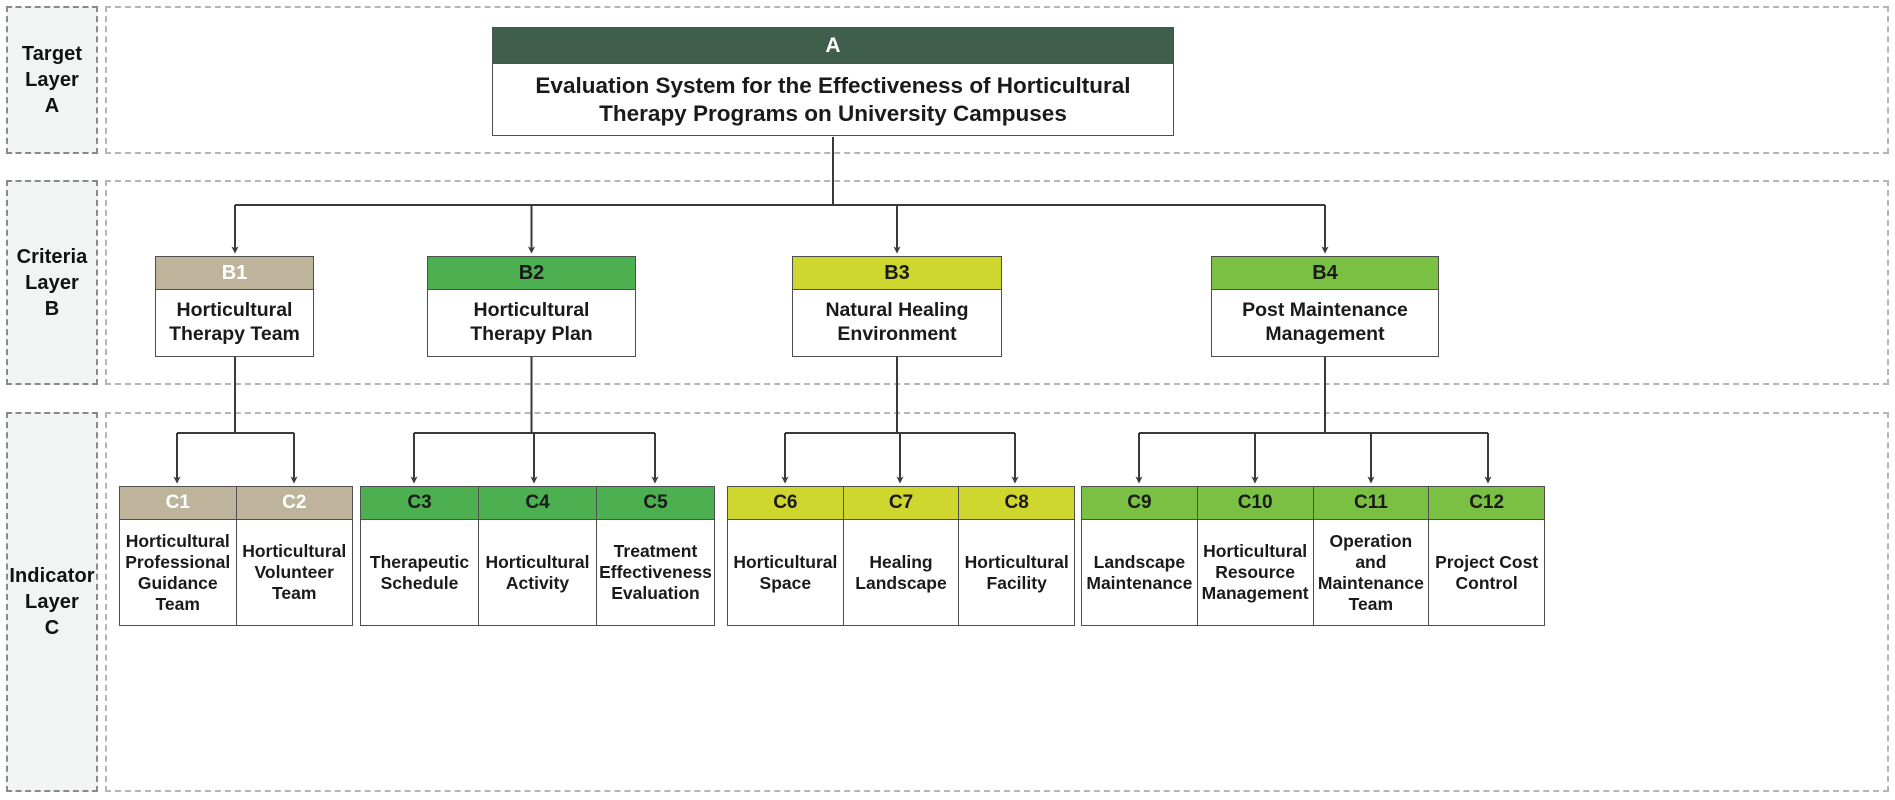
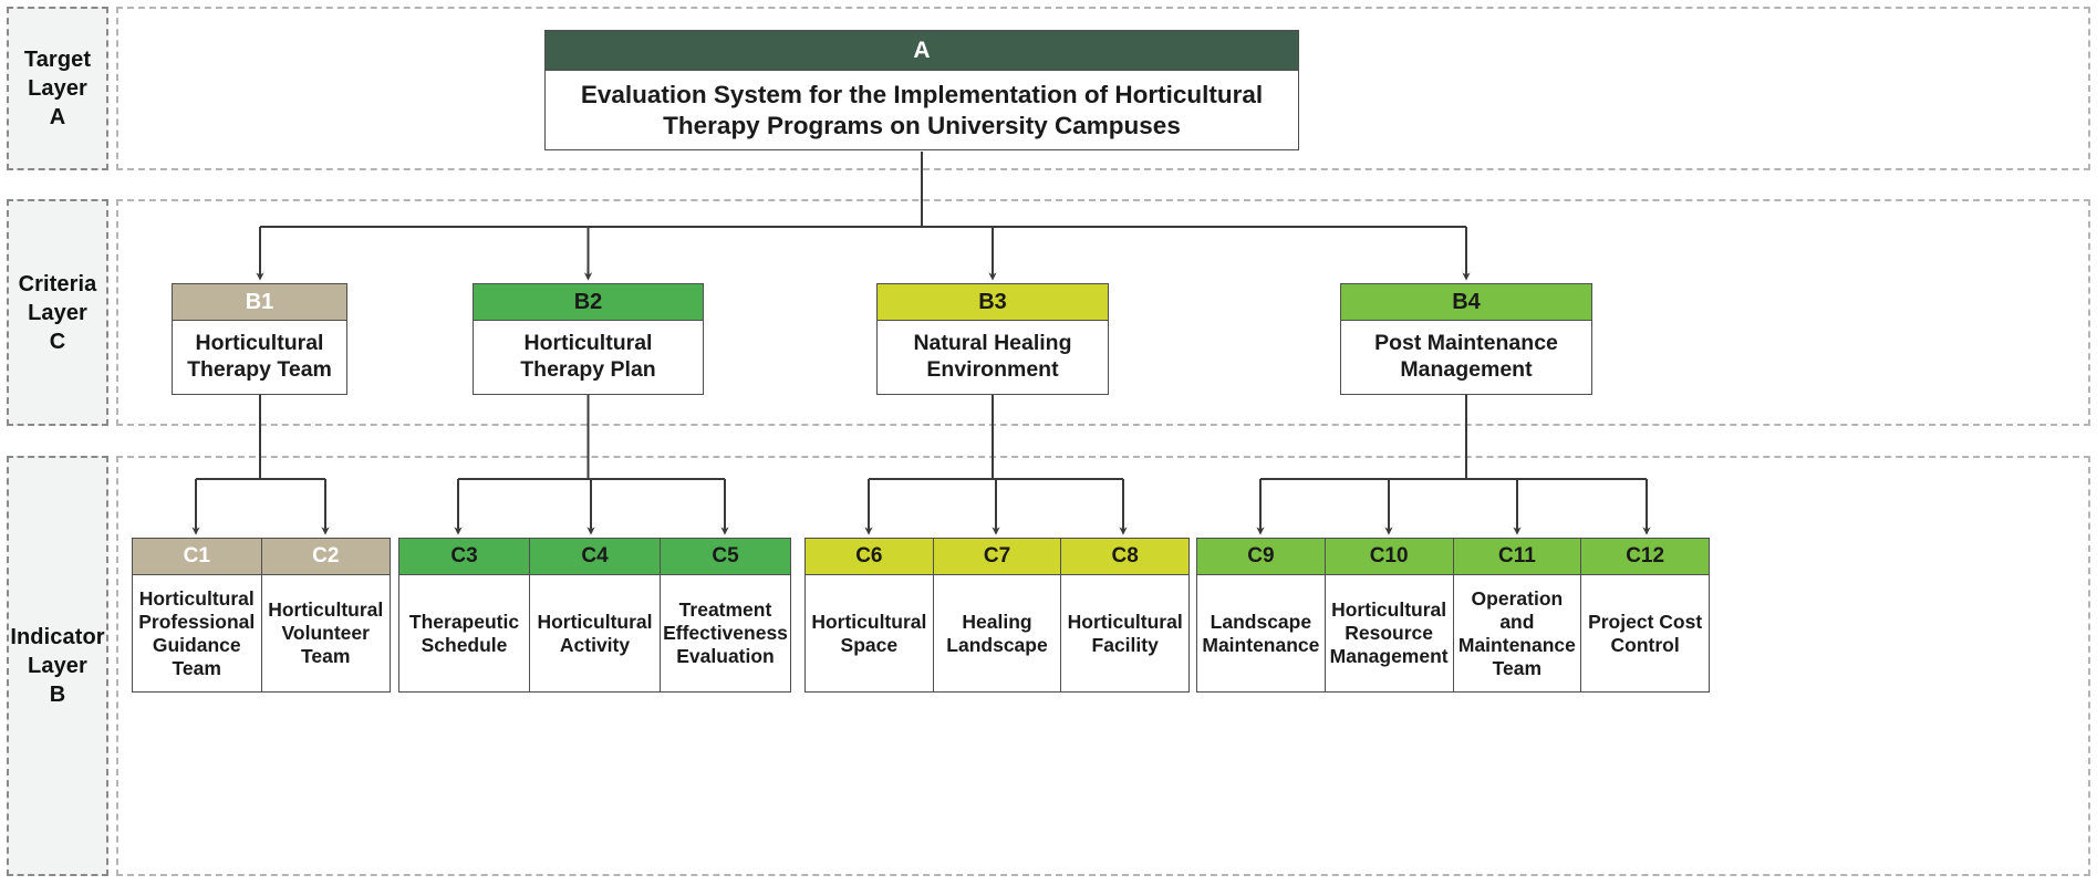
  Target
  Layer
  A
  Criteria
  Layer
- B
+ C
  Indicator
  Layer
- C
+ B
  A
- Evaluation System for the Effectiveness of Horticultural Therapy Programs on University Campuses
+ Evaluation System for the Implementation of Horticultural Therapy Programs on University Campuses
  B1
  Horticultural Therapy Team
  B2
  Horticultural Therapy Plan
  B3
  Natural Healing Environment
  B4
  Post Maintenance Management
  C1
  Horticultural Professional Guidance Team
  C2
  Horticultural Volunteer Team
  C3
  Therapeutic Schedule
  C4
  Horticultural Activity
  C5
  Treatment Effectiveness Evaluation
  C6
  Horticultural Space
  C7
  Healing Landscape
  C8
  Horticultural Facility
  C9
  Landscape Maintenance
  C10
  Horticultural Resource Management
  C11
  Operation and Maintenance Team
  C12
  Project Cost Control
